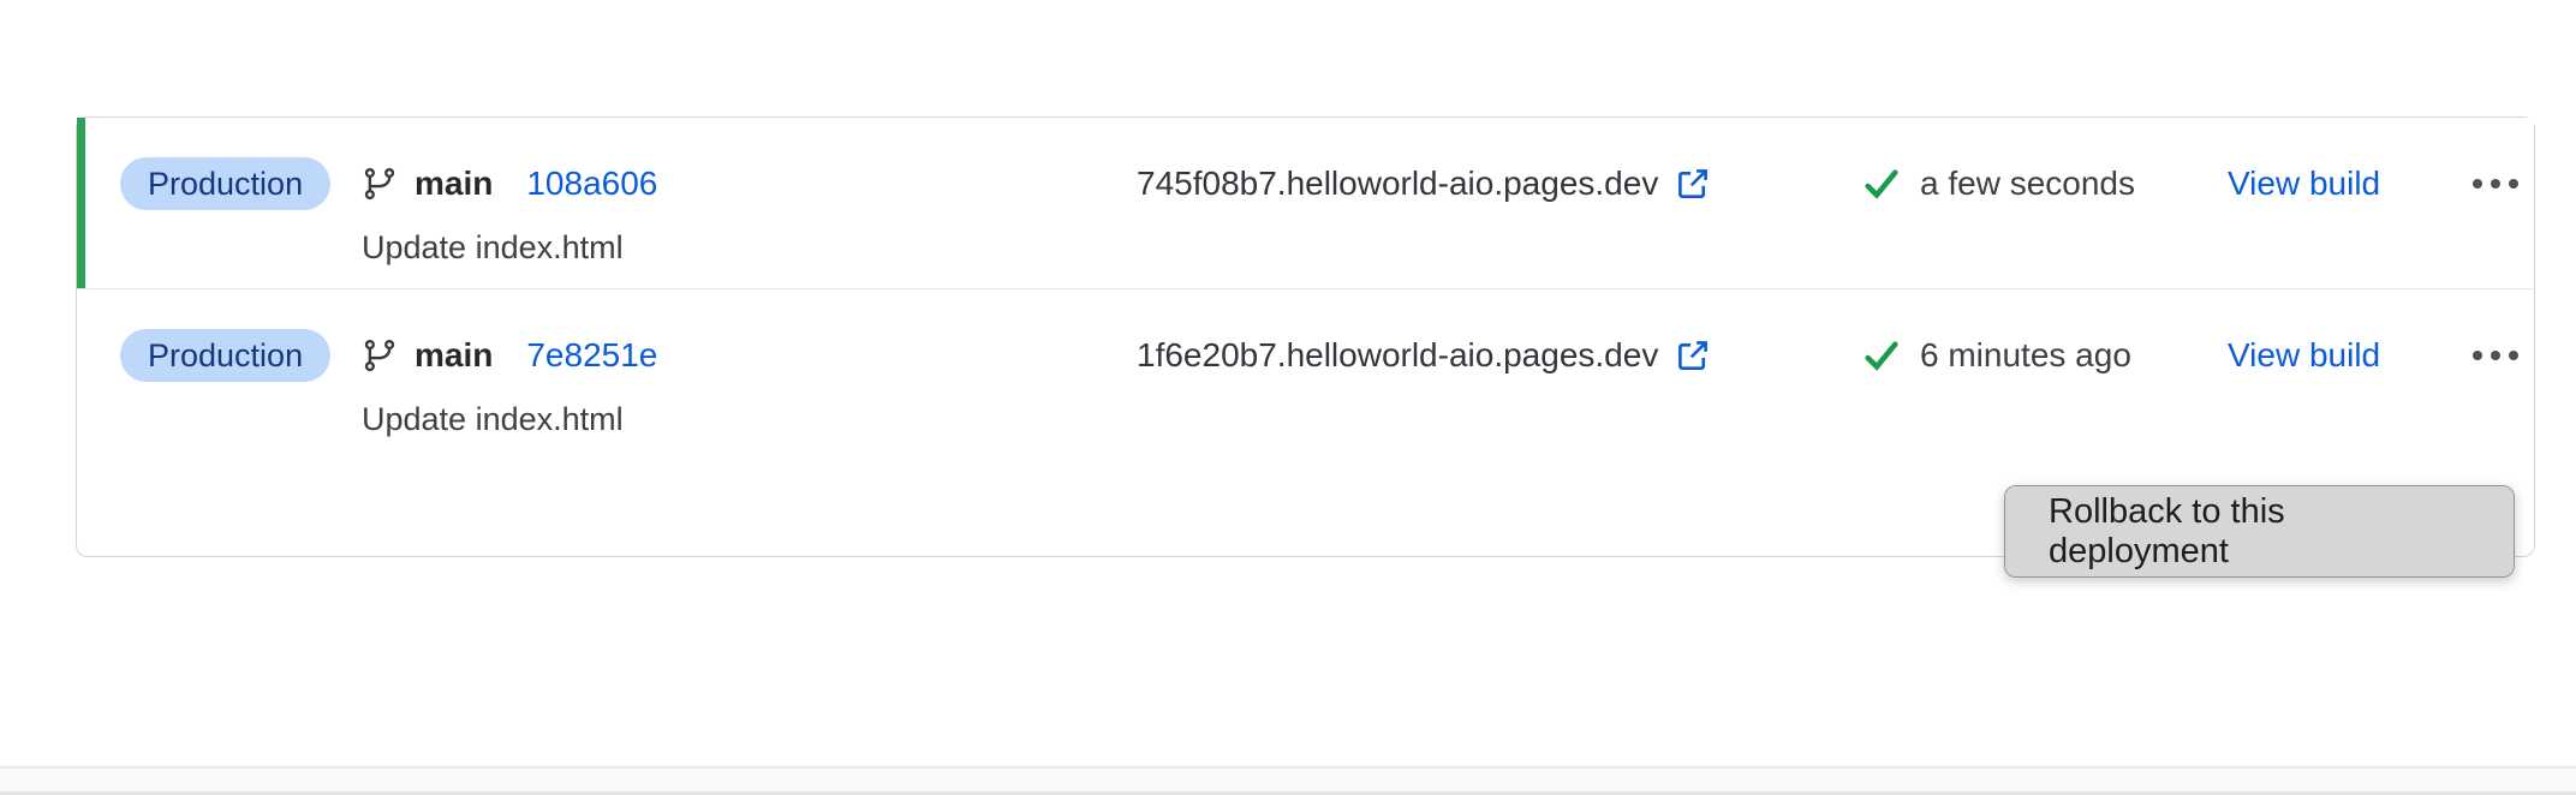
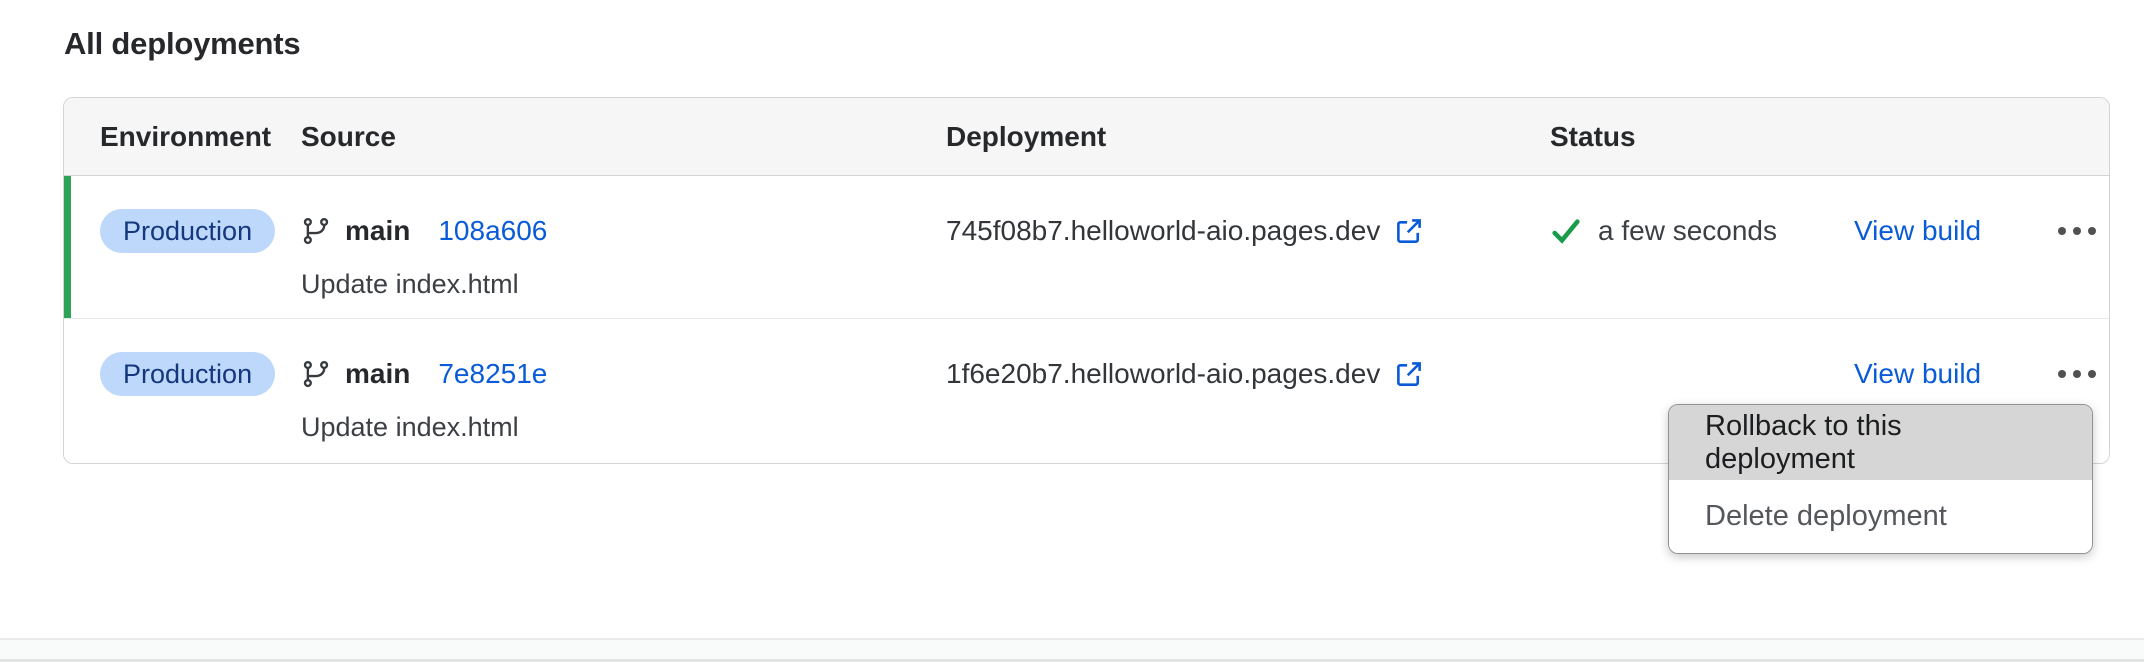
+ All deployments
+ Environment
+ Source
+ Deployment
+ Status
  Production
  main
  108a606
  Update index.html
  745f08b7.helloworld-aio.pages.dev
  a few seconds
  View build
  Production
  main
  7e8251e
  Update index.html
  1f6e20b7.helloworld-aio.pages.dev
- 6 minutes ago
  View build
  Rollback to this deployment
+ Delete deployment
